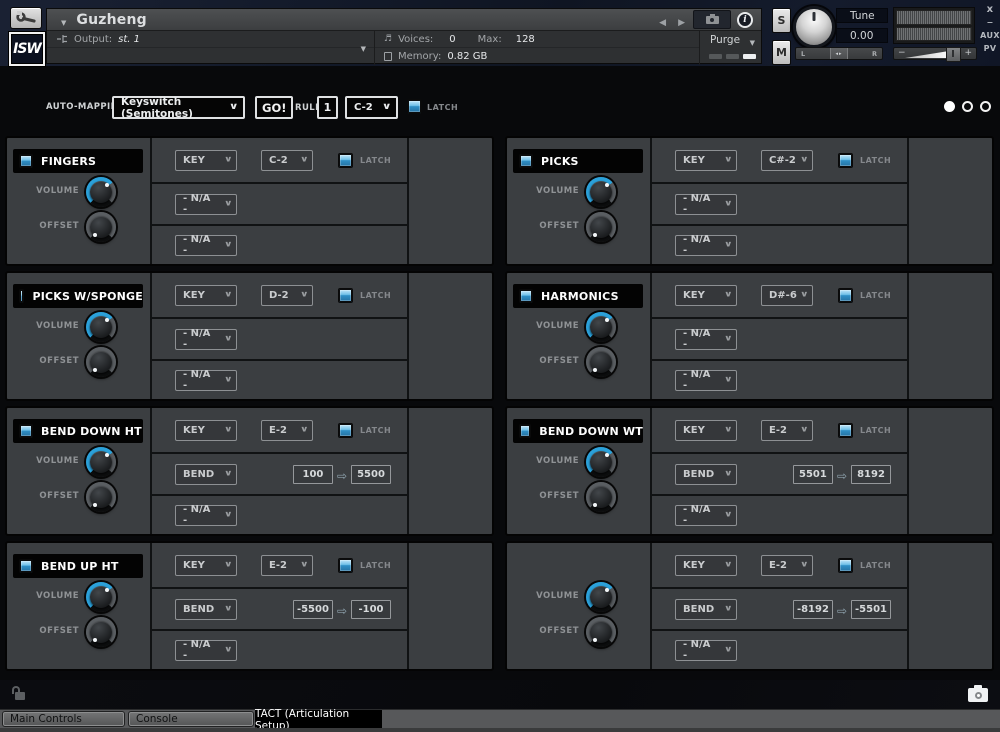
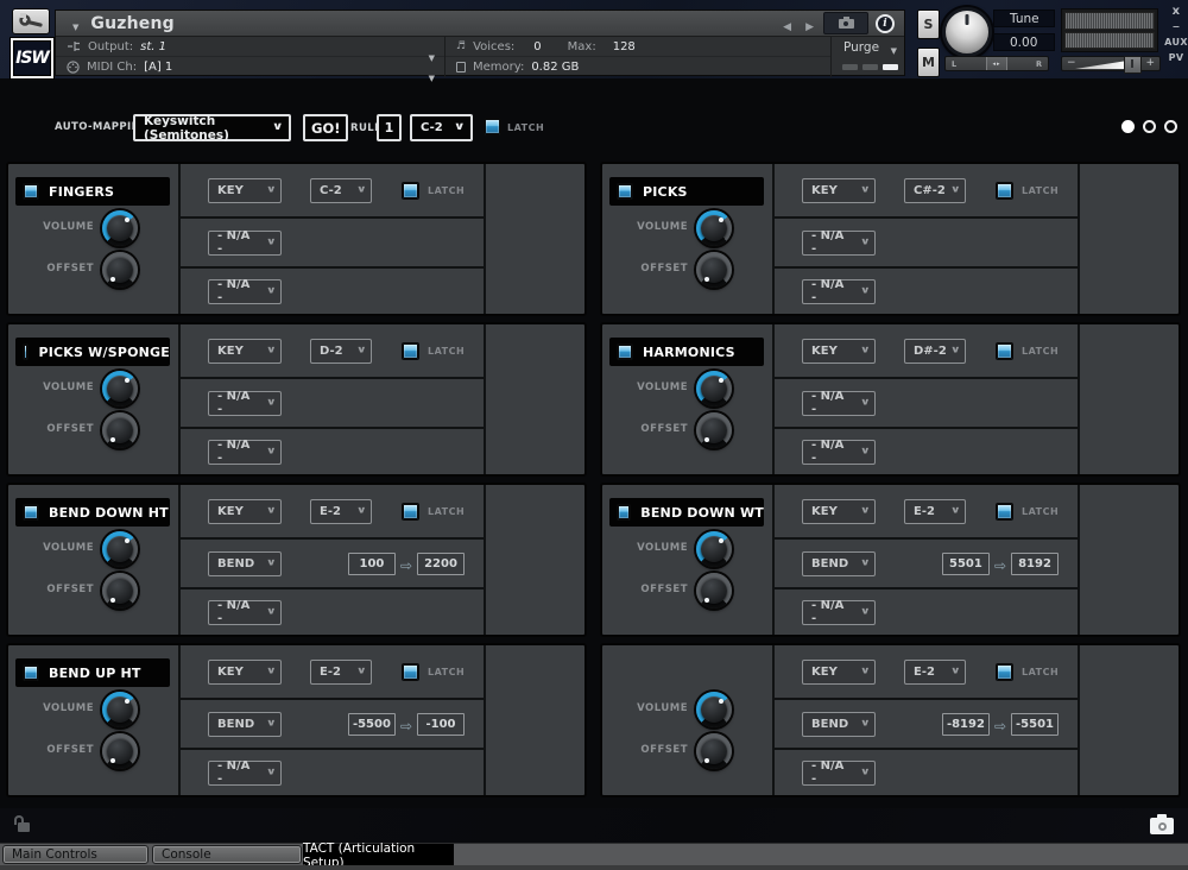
  ISW
  Guzheng
  Output:
  st. 1
+ MIDI Ch:
+ [A] 1
  ♬
  Voices:
  0
  Max:
  128
  Memory:
  0.82 GB
  Purge
  S
  M
  Tune
  0.00
  L
  R
  −
  +
  x
  −
  AUX
  PV
  AUTO-MAPPI
  Keyswitch (Semitones)
  GO!
  RUL
  1
  C-2
  LATCH
  FINGERS
  VOLUME
  OFFSET
  KEY
  C-2
  LATCH
  - N/A -
  - N/A -
  PICKS
  VOLUME
  OFFSET
  KEY
  C#-2
  LATCH
  - N/A -
  - N/A -
  PICKS W/SPONGE
  VOLUME
  OFFSET
  KEY
  D-2
  LATCH
  - N/A -
  - N/A -
  HARMONICS
  VOLUME
  OFFSET
  KEY
- D#-6
+ D#-2
  LATCH
  - N/A -
  - N/A -
  BEND DOWN HT
  VOLUME
  OFFSET
  KEY
  E-2
  LATCH
  BEND
  100
- 5500
+ 2200
  - N/A -
  BEND DOWN WT
  VOLUME
  OFFSET
  KEY
  E-2
  LATCH
  BEND
  5501
  8192
  - N/A -
  BEND UP HT
  VOLUME
  OFFSET
  KEY
  E-2
  LATCH
  BEND
  -5500
  -100
  - N/A -
  VOLUME
  OFFSET
  KEY
  E-2
  LATCH
  BEND
  -8192
  -5501
  - N/A -
  Main Controls
  Console
  TACT (Articulation Setup)
